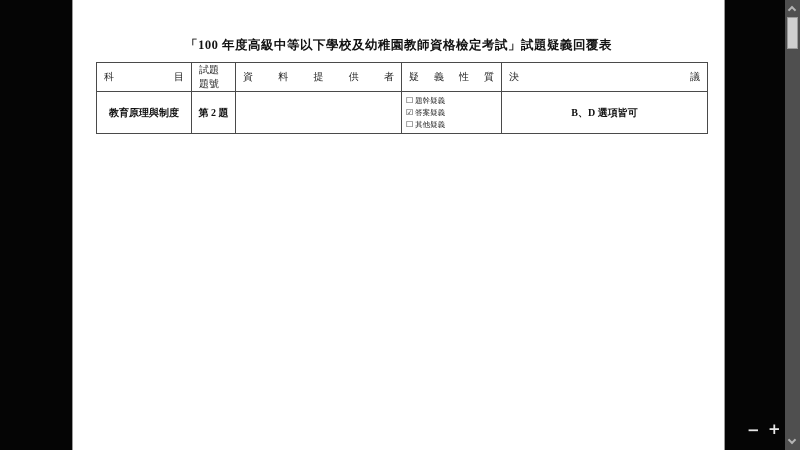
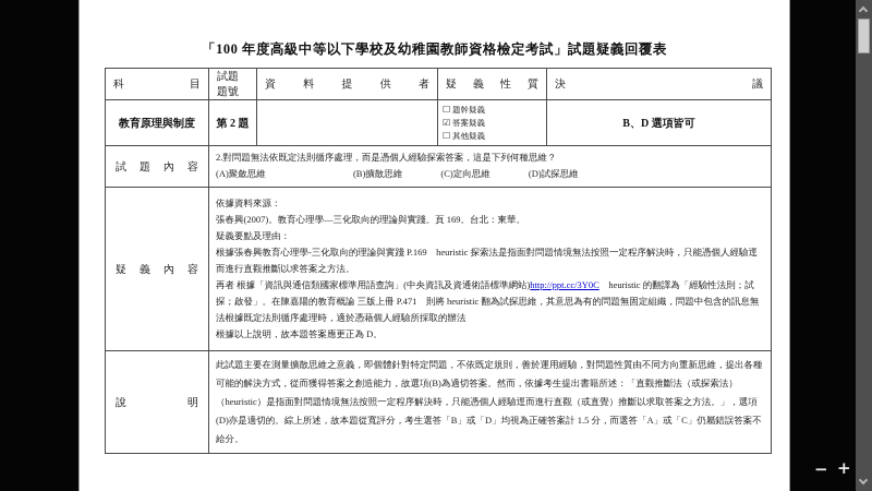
  「100 年度高級中等以下學校及幼稚園教師資格檢定考試」試題疑義回覆表
  科 目	試題題號	資 料 提 供 者	疑 義 性 質	決 議
  教育原理與制度	第 2 題		☐ 題幹疑義 ☑ 答案疑義 ☐ 其他疑義	B、D 選項皆可
+ 試 題 內 容	2.對問題無法依既定法則循序處理，而是憑個人經驗探索答案，這是下列何種思維？ (A)聚斂思維 (B)擴散思維 (C)定向思維 (D)試探思維
+ 疑 義 內 容	依據資料來源： 張春興(2007)。教育心理學—三化取向的理論與實踐。頁 169。台北：東華。 疑義要點及理由： 根據張春興教育心理學-三化取向的理論與實踐 P.169 heuristic 探索法是指面對問題情境無法按照一定程序解決時，只能憑個人經驗逕而進行直觀推斷以求答案之方法。 再者 根據「資訊與通信類國家標準用語查詢」(中央資訊及資通術語標準網站)http://ppt.cc/3Y0C heuristic 的翻譯為「經驗性法則；試探；啟發」。在陳嘉陽的教育概論 三版上冊 P.471 則將 heuristic 翻為試探思維，其意思為有的問題無固定組織，問題中包含的訊息無法根據既定法則循序處理時，適於憑藉個人經驗所採取的辦法 根據以上說明，故本題答案應更正為 D。
+ 說 明	此試題主要在測量擴散思維之意義，即個體針對特定問題，不依既定規則，善於運用經驗，對問題性質由不同方向重新思維，提出各種可能的解決方式，從而獲得答案之創造能力，故選項(B)為適切答案。然而，依據考生提出書籍所述：「直觀推斷法（或探索法）（heuristic）是指面對問題情境無法按照一定程序解決時，只能憑個人經驗逕而進行直觀（或直覺）推斷以求取答案之方法。」，選項(D)亦是適切的。綜上所述，故本題從寬評分，考生選答「B」或「D」均視為正確答案計 1.5 分，而選答「A」或「C」仍屬錯誤答案不給分。
  −
  +
